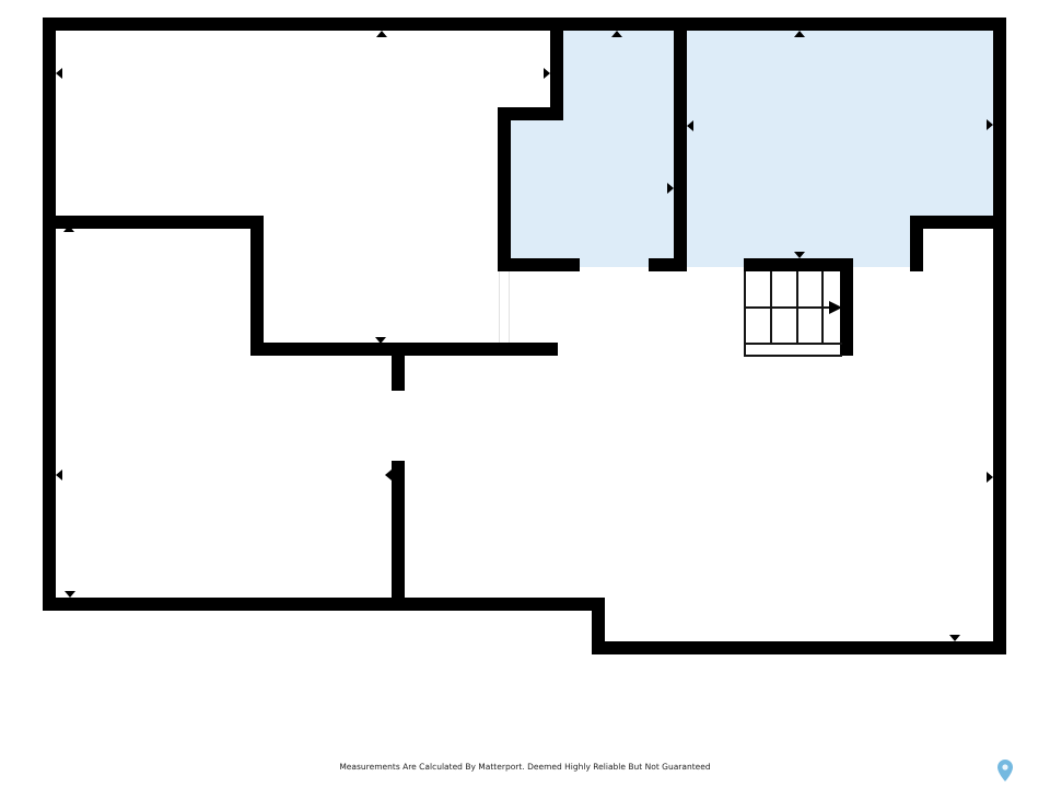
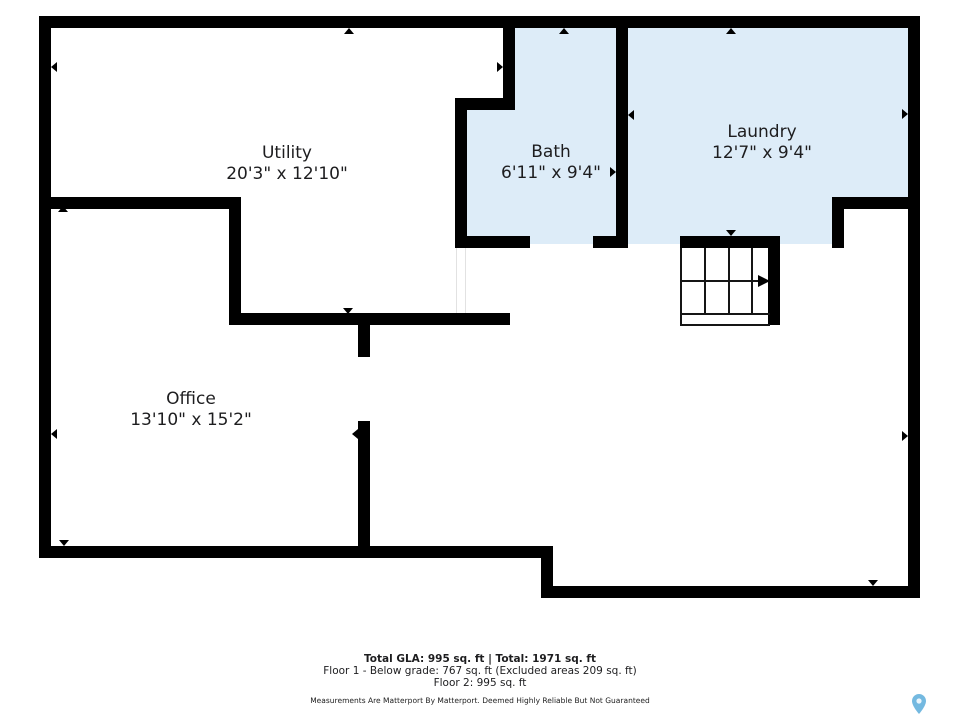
+ Utility
+ 20'3" x 12'10"
+ Bath
+ 6'11" x 9'4"
+ Laundry
+ 12'7" x 9'4"
+ Office
+ 13'10" x 15'2"
+ Total GLA: 995 sq. ft | Total: 1971 sq. ft
+ Floor 1 - Below grade: 767 sq. ft (Excluded areas 209 sq. ft)
+ Floor 2: 995 sq. ft
- Measurements Are Calculated By Matterport. Deemed Highly Reliable But Not Guaranteed
+ Measurements Are Matterport By Matterport. Deemed Highly Reliable But Not Guaranteed
